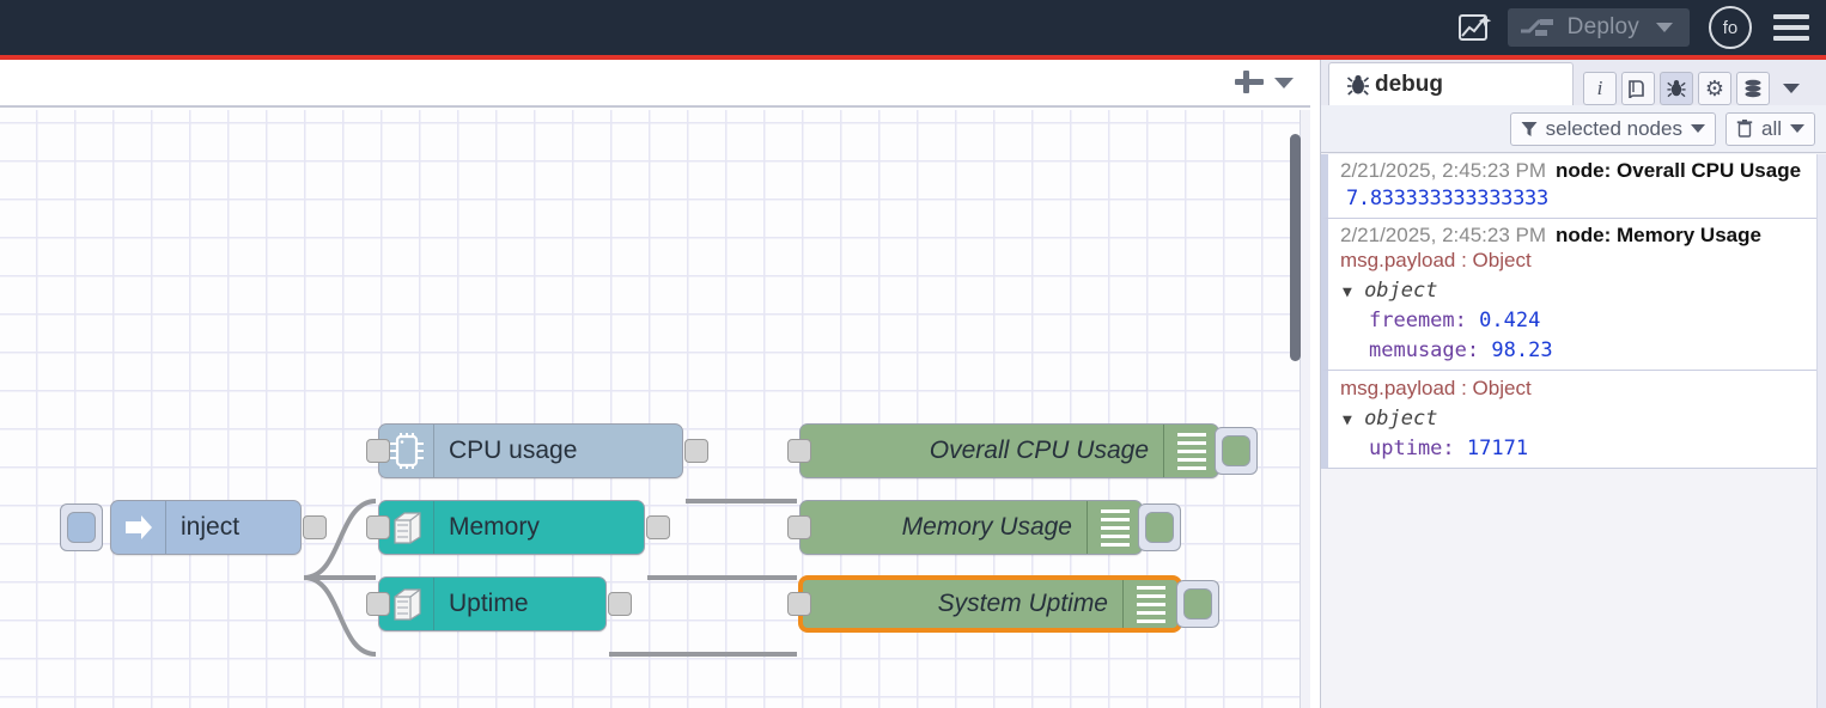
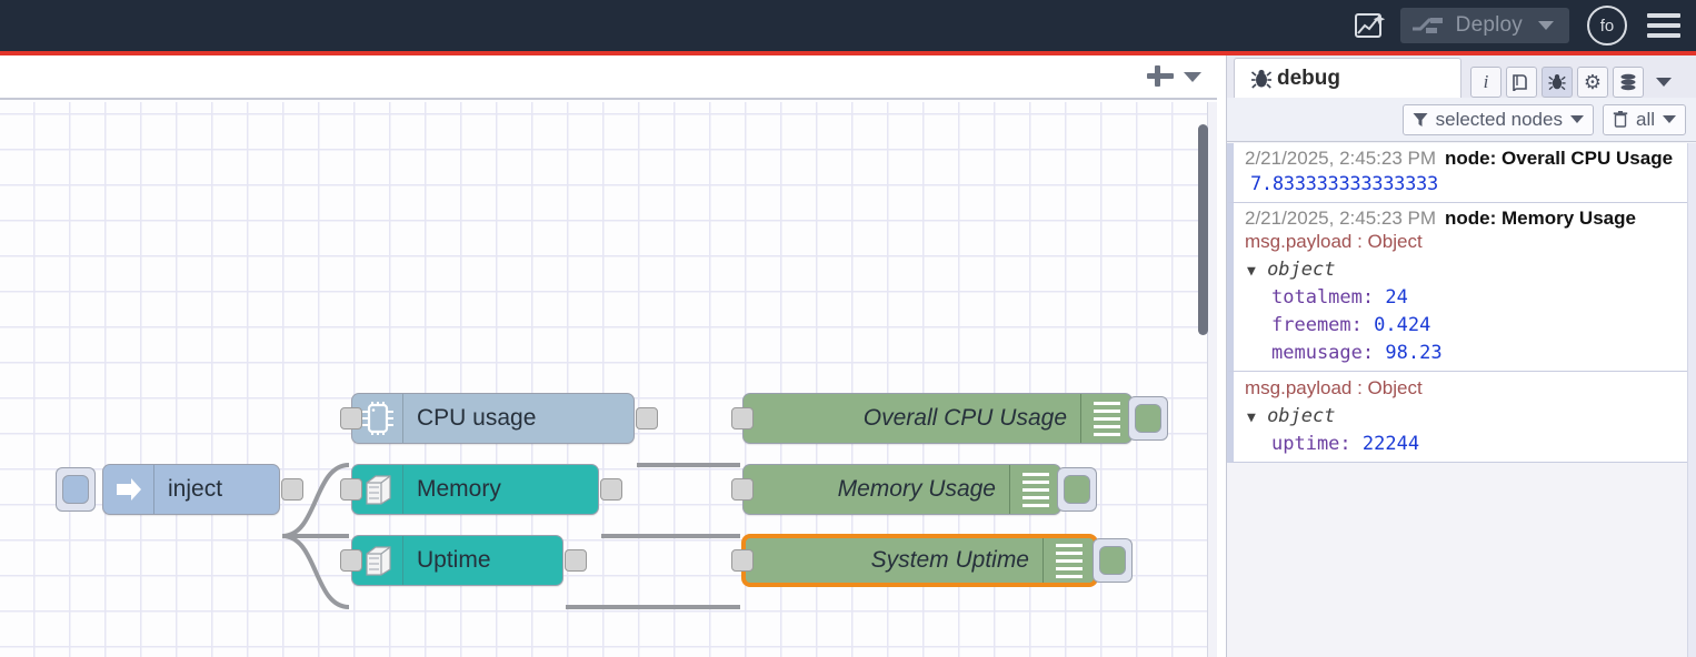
  Deploy
  fo
  inject
  CPU usage
  Memory
  Uptime
  Overall CPU Usage
  Memory Usage
  System Uptime
  debug
  i
  ⚙
  selected nodes
  all
  2/21/2025, 2:45:23 PM node: Overall CPU Usage
  7.833333333333333
  2/21/2025, 2:45:23 PM node: Memory Usage
  msg.payload : Object
  ▼ object
+ totalmem: 24
  freemem: 0.424
  memusage: 98.23
  msg.payload : Object
  ▼ object
- uptime: 17171
+ uptime: 22244
